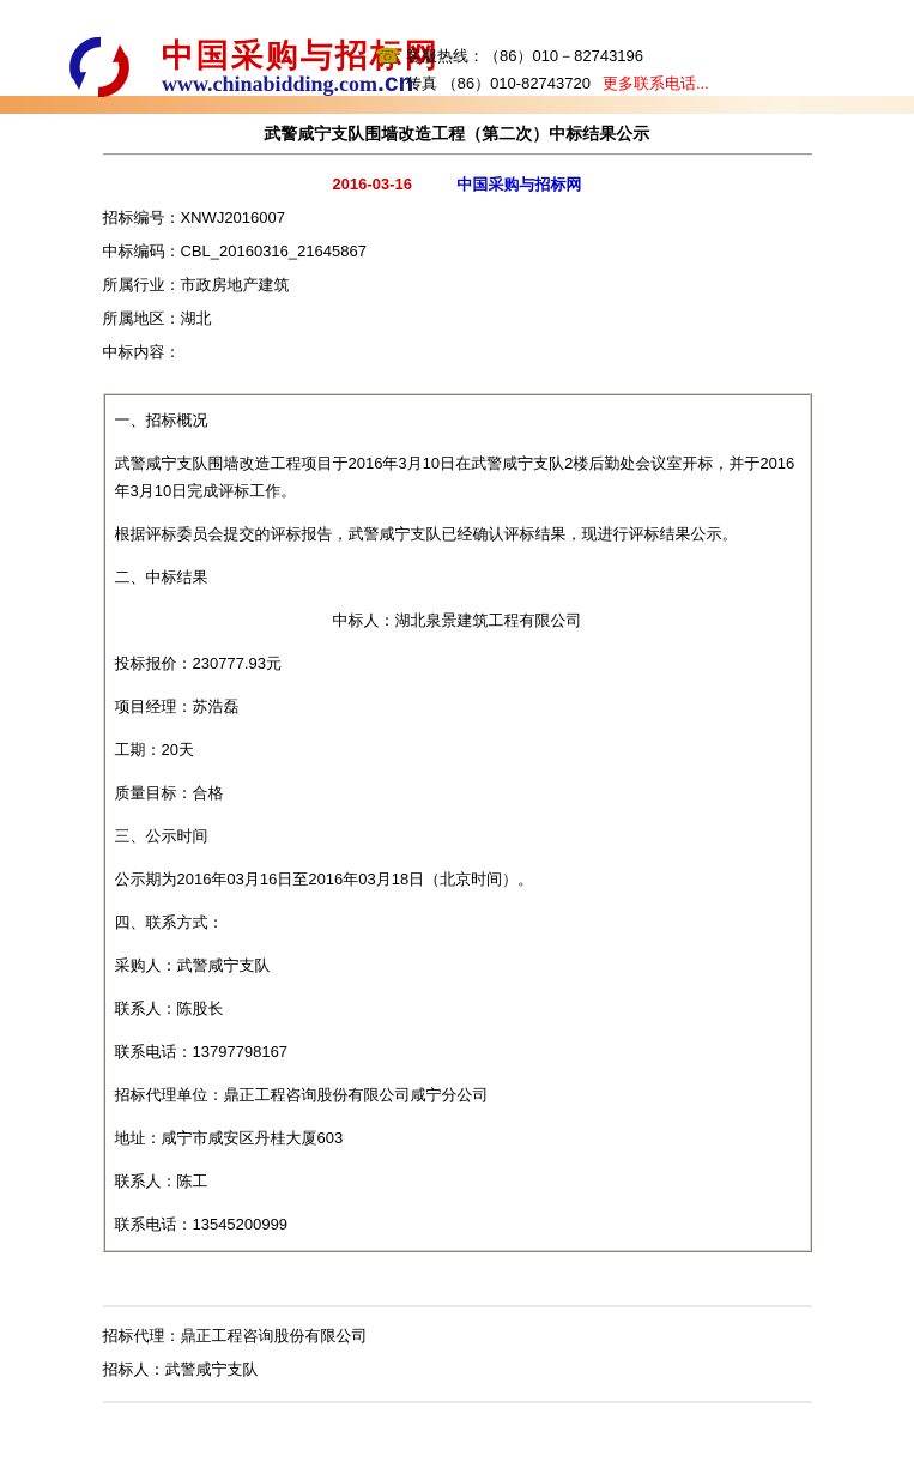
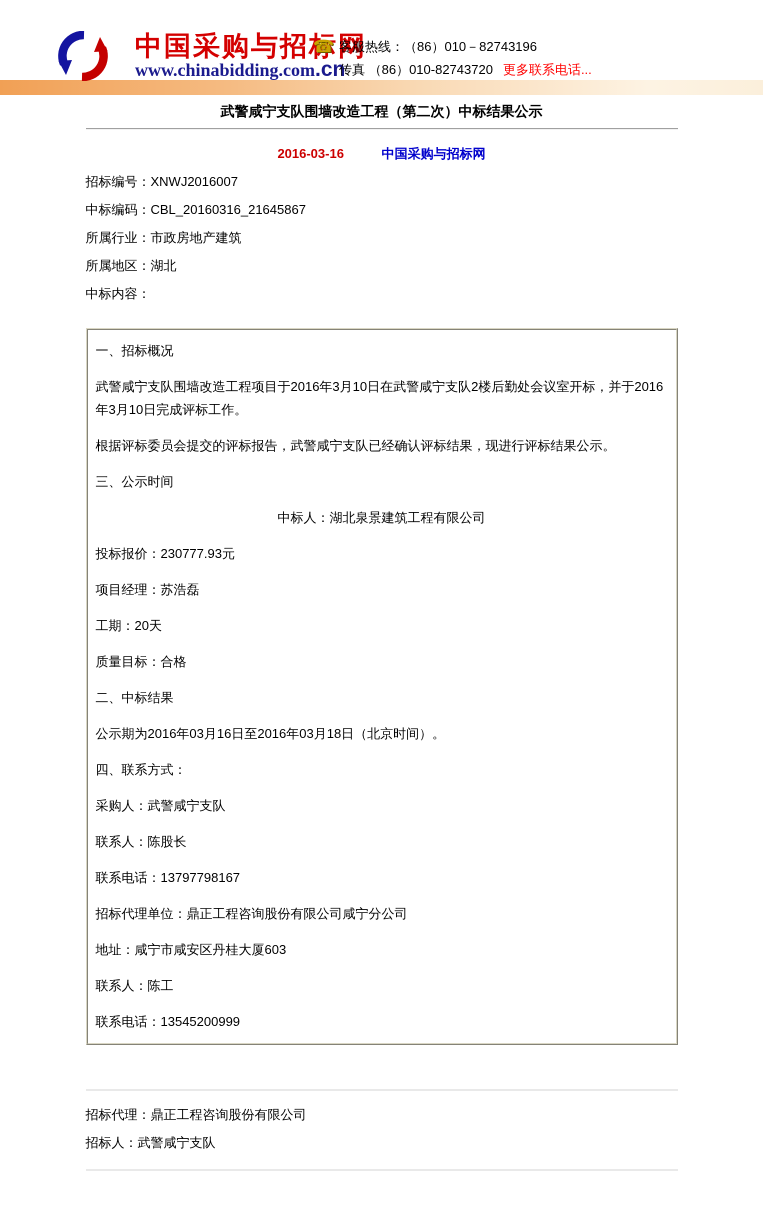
  中国采购与招标网
  www.chinabidding.com.cn
  ☎
  客服热线：（86）010－82743196
  传真 （86）010-82743720
  更多联系电话...
  武警咸宁支队围墙改造工程（第二次）中标结果公示
  2016-03-16 中国采购与招标网
  招标编号：XNWJ2016007
  中标编码：CBL_20160316_21645867
  所属行业：市政房地产建筑
  所属地区：湖北
  中标内容：
  一、招标概况
  武警咸宁支队围墙改造工程项目于2016年3月10日在武警咸宁支队2楼后勤处会议室开标，并于2016年3月10日完成评标工作。
  根据评标委员会提交的评标报告，武警咸宁支队已经确认评标结果，现进行评标结果公示。
- 二、中标结果
+ 三、公示时间
  中标人：湖北泉景建筑工程有限公司
  投标报价：230777.93元
  项目经理：苏浩磊
  工期：20天
  质量目标：合格
- 三、公示时间
+ 二、中标结果
  公示期为2016年03月16日至2016年03月18日（北京时间）。
  四、联系方式：
  采购人：武警咸宁支队
  联系人：陈股长
  联系电话：13797798167
  招标代理单位：鼎正工程咨询股份有限公司咸宁分公司
  地址：咸宁市咸安区丹桂大厦603
  联系人：陈工
  联系电话：13545200999
  招标代理：鼎正工程咨询股份有限公司
  招标人：武警咸宁支队
